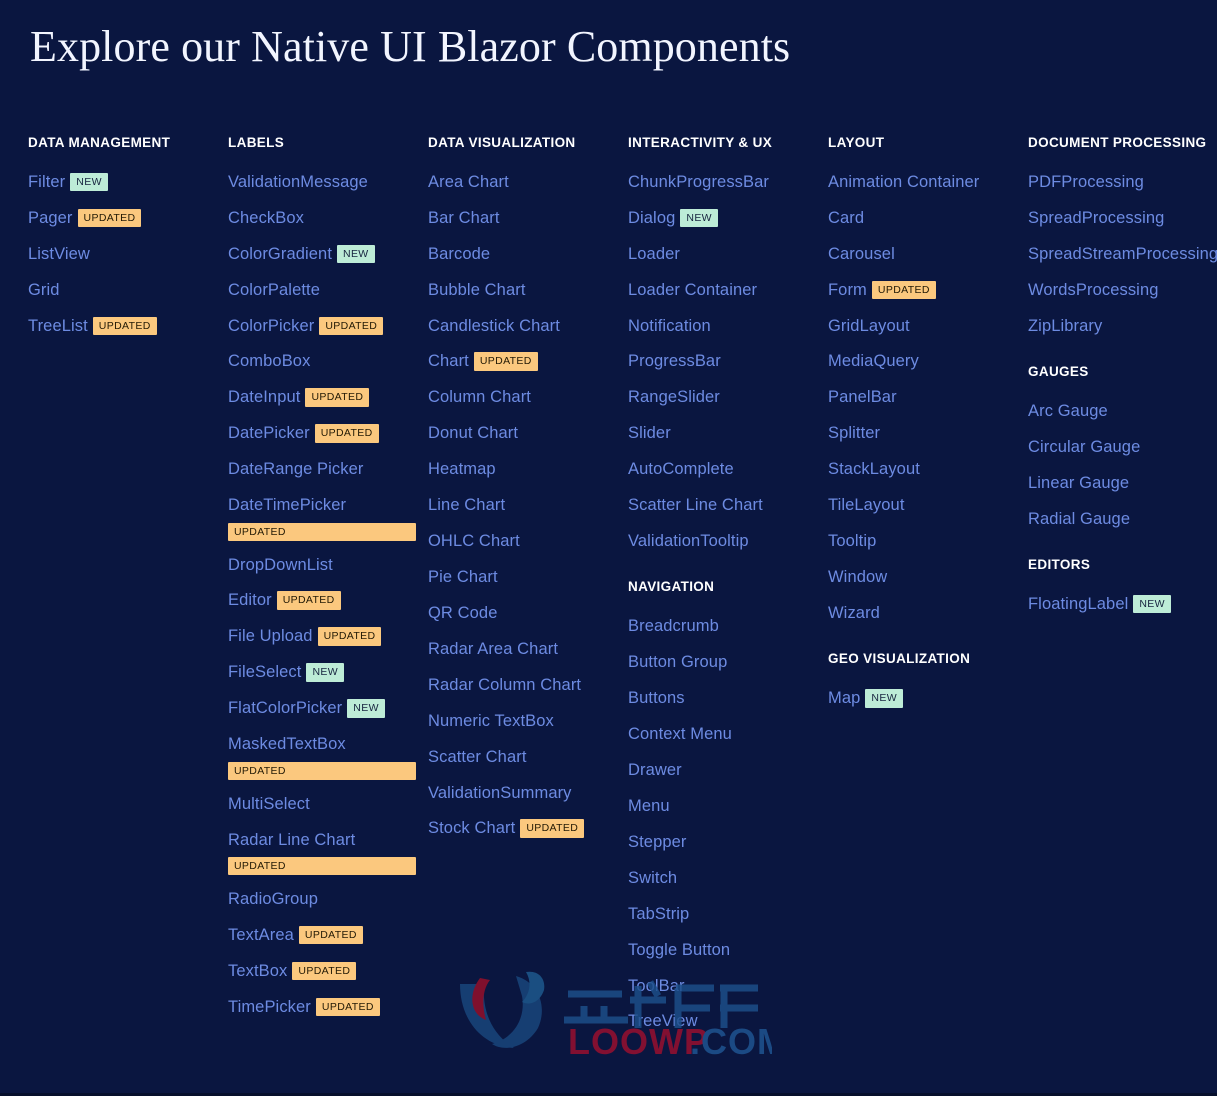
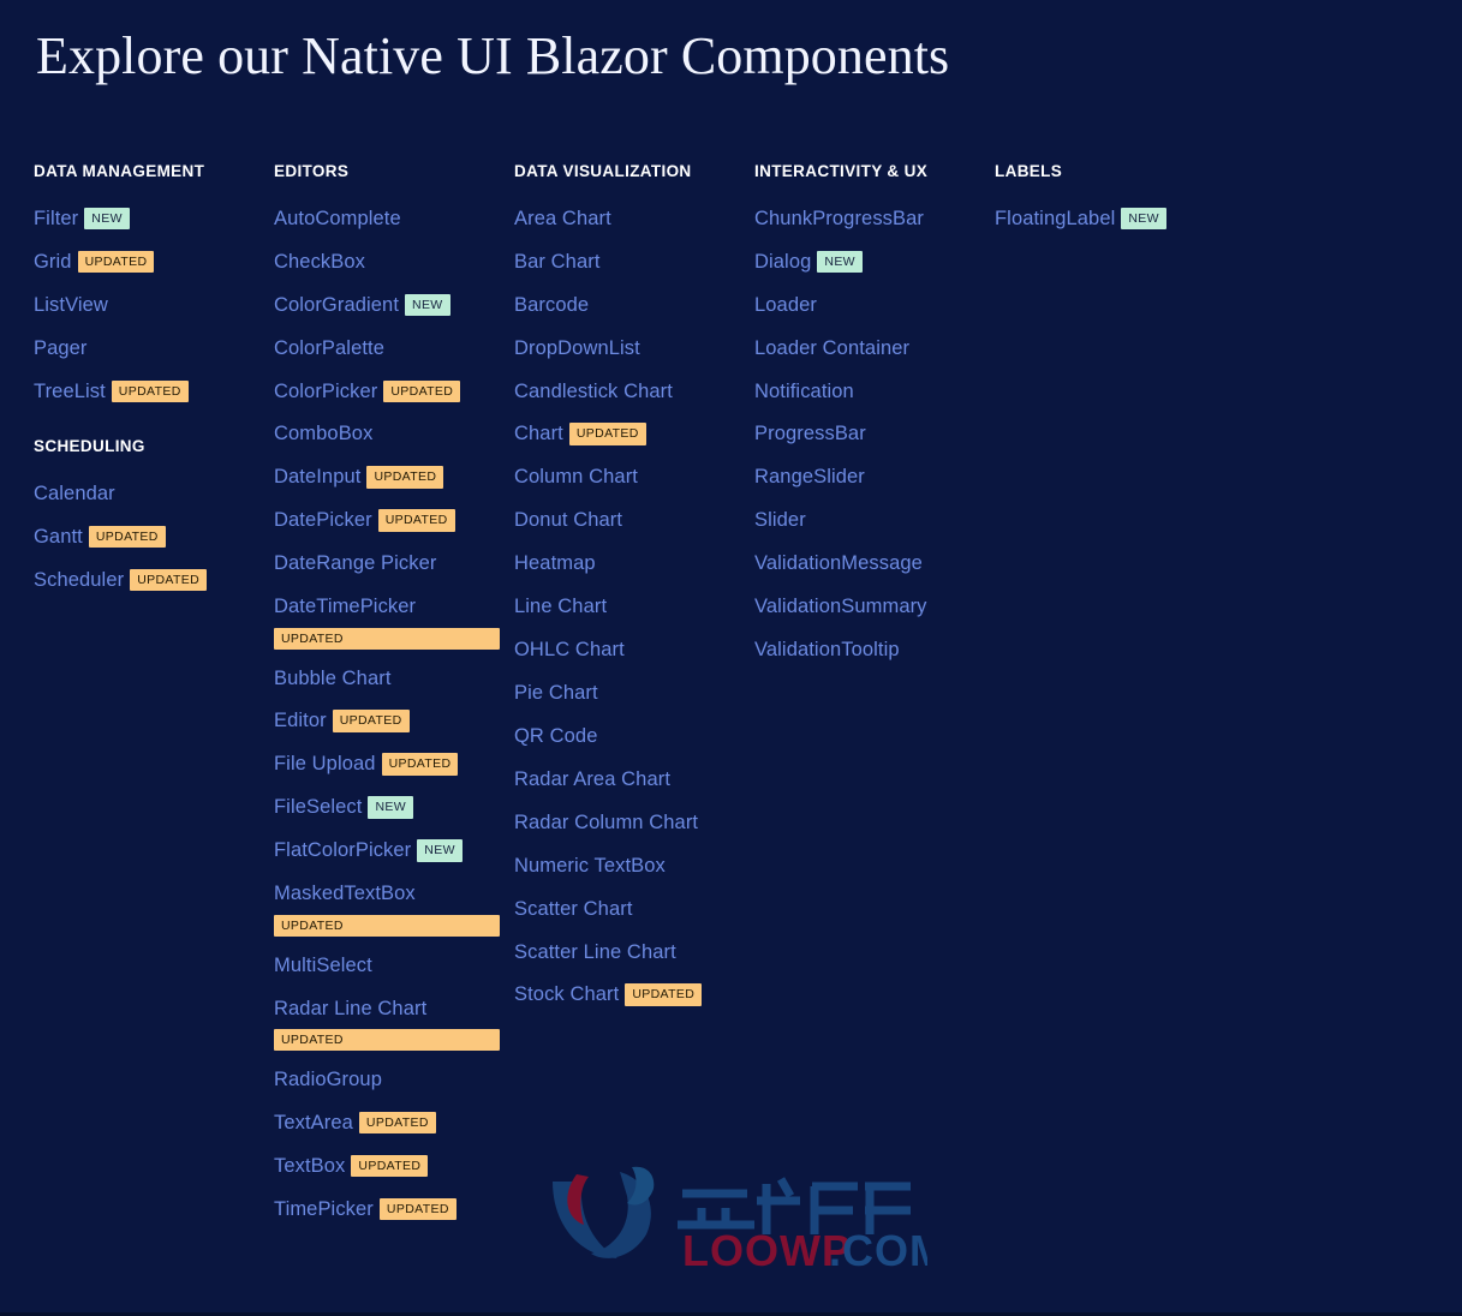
  Explore our Native UI Blazor Components
  DATA MANAGEMENT
  Filter NEW
- Pager UPDATED
+ Grid UPDATED
  ListView
- Grid
+ Pager
  TreeList UPDATED
+ SCHEDULING
+ Calendar
+ Gantt UPDATED
+ Scheduler UPDATED
- LABELS
+ EDITORS
- ValidationMessage
+ AutoComplete
  CheckBox
  ColorGradient NEW
  ColorPalette
  ColorPicker UPDATED
  ComboBox
  DateInput UPDATED
  DatePicker UPDATED
  DateRange Picker
  DateTimePicker
  UPDATED
- DropDownList
+ Bubble Chart
  Editor UPDATED
  File Upload UPDATED
  FileSelect NEW
  FlatColorPicker NEW
  MaskedTextBox
  UPDATED
  MultiSelect
  Radar Line Chart
  UPDATED
  RadioGroup
  TextArea UPDATED
  TextBox UPDATED
  TimePicker UPDATED
  DATA VISUALIZATION
  Area Chart
  Bar Chart
  Barcode
- Bubble Chart
+ DropDownList
  Candlestick Chart
  Chart UPDATED
  Column Chart
  Donut Chart
  Heatmap
  Line Chart
  OHLC Chart
  Pie Chart
  QR Code
  Radar Area Chart
  Radar Column Chart
  Numeric TextBox
  Scatter Chart
- ValidationSummary
+ Scatter Line Chart
  Stock Chart UPDATED
  INTERACTIVITY & UX
  ChunkProgressBar
  Dialog NEW
  Loader
  Loader Container
  Notification
  ProgressBar
  RangeSlider
  Slider
- AutoComplete
+ ValidationMessage
- Scatter Line Chart
+ ValidationSummary
  ValidationTooltip
- NAVIGATION
- Breadcrumb
- Button Group
- Buttons
- Context Menu
- Drawer
- Menu
- Stepper
- Switch
- TabStrip
- Toggle Button
- ToolBar
- TreeView
- LAYOUT
- Animation Container
- Card
- Carousel
- Form UPDATED
- GridLayout
- MediaQuery
- PanelBar
- Splitter
- StackLayout
- TileLayout
- Tooltip
- Window
- Wizard
- GEO VISUALIZATION
- Map NEW
- DOCUMENT PROCESSING
- PDFProcessing
- SpreadProcessing
- SpreadStreamProcessing
- WordsProcessing
- ZipLibrary
- GAUGES
- Arc Gauge
- Circular Gauge
- Linear Gauge
- Radial Gauge
- EDITORS
+ LABELS
  FloatingLabel NEW
  LOOWP
  .CO
